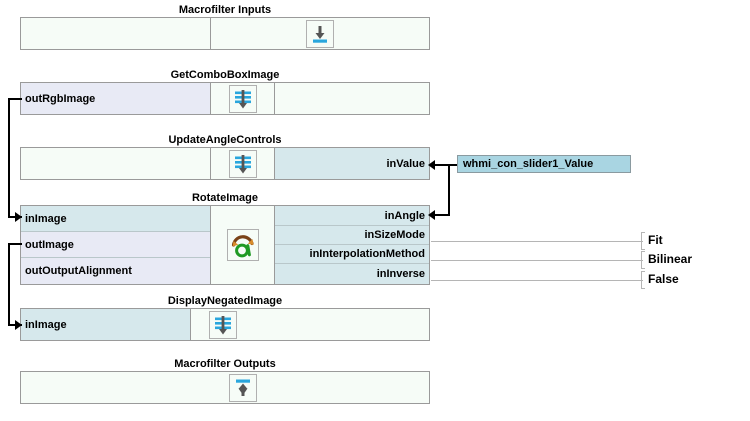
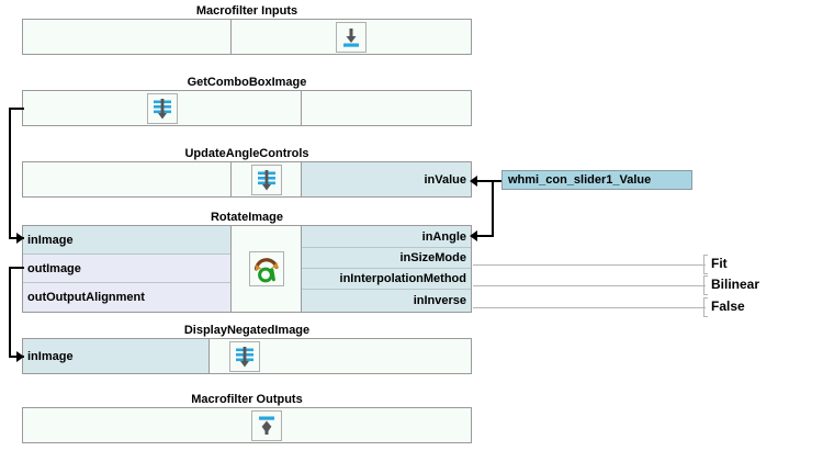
  Macrofilter Inputs
  GetComboBoxImage
- outRgbImage
  UpdateAngleControls
  inValue
  RotateImage
  inImage
  outImage
  outOutputAlignment
  inAngle
  inSizeMode
  inInterpolationMethod
  inInverse
  DisplayNegatedImage
  inImage
  Macrofilter Outputs
  whmi_con_slider1_Value
  Fit
  Bilinear
  False
